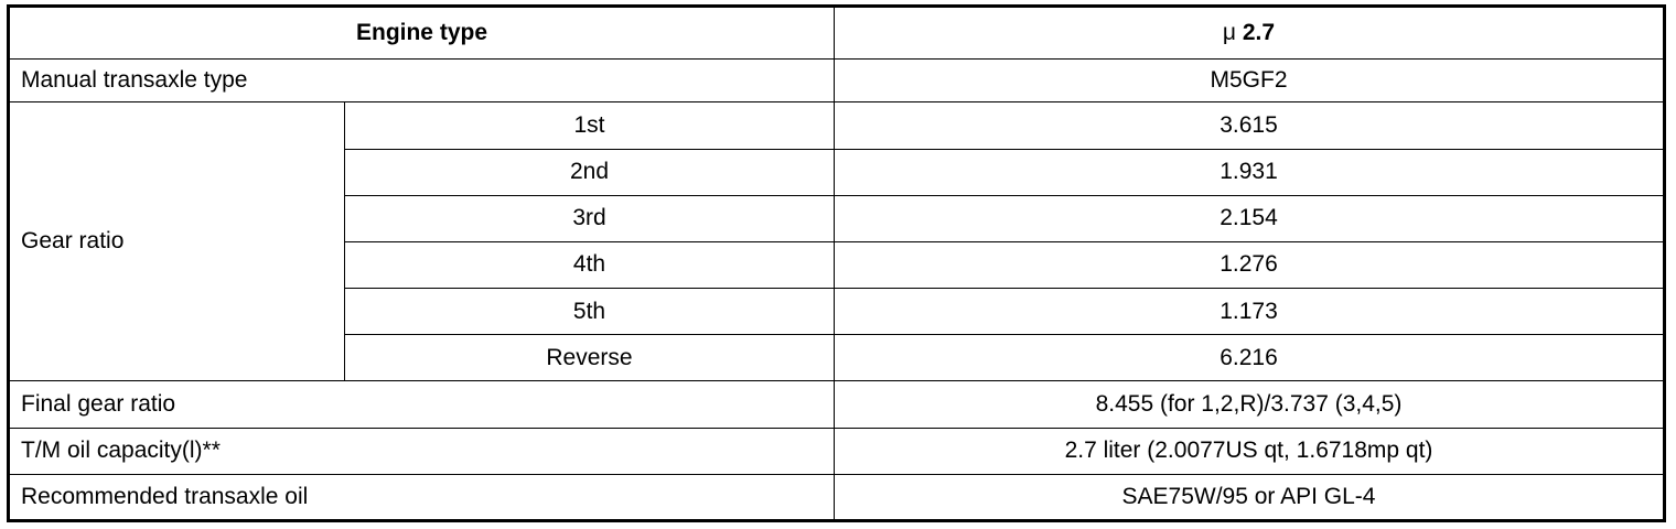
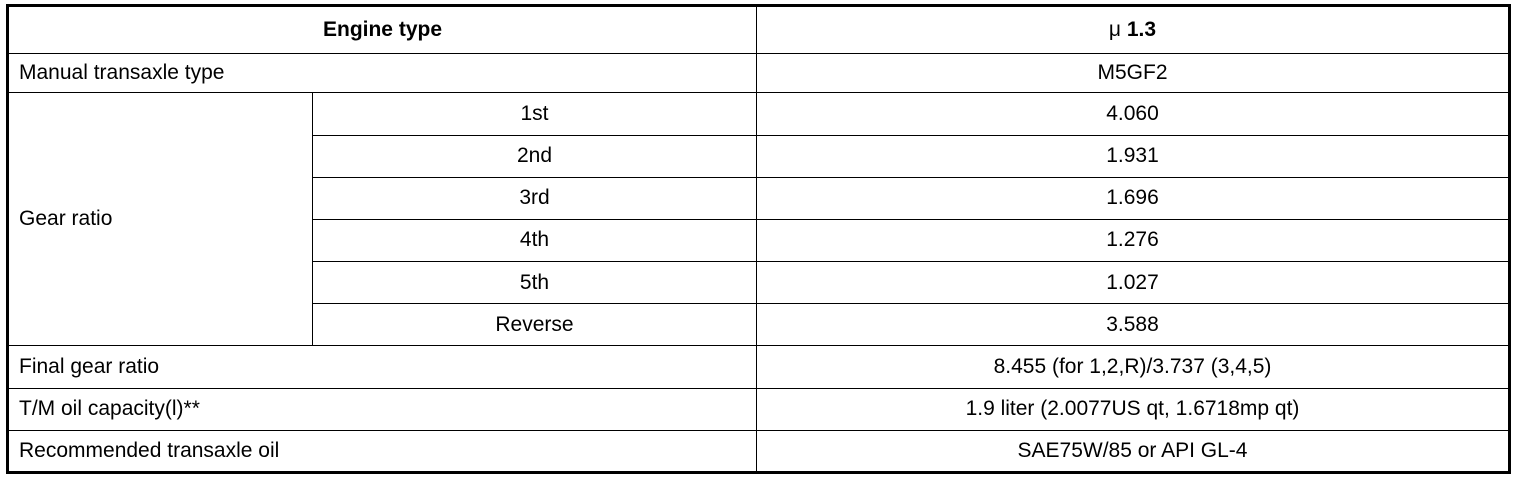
- Engine type	μ 2.7
+ Engine type	μ 1.3
  Manual transaxle type	M5GF2
- Gear ratio	1st	3.615
+ Gear ratio	1st	4.060
  2nd	1.931
- 3rd	2.154
+ 3rd	1.696
  4th	1.276
- 5th	1.173
+ 5th	1.027
- Reverse	6.216
+ Reverse	3.588
  Final gear ratio	8.455 (for 1,2,R)/3.737 (3,4,5)
- T/M oil capacity(l)**	2.7 liter (2.0077US qt, 1.6718mp qt)
+ T/M oil capacity(l)**	1.9 liter (2.0077US qt, 1.6718mp qt)
- Recommended transaxle oil	SAE75W/95 or API GL-4
+ Recommended transaxle oil	SAE75W/85 or API GL-4
